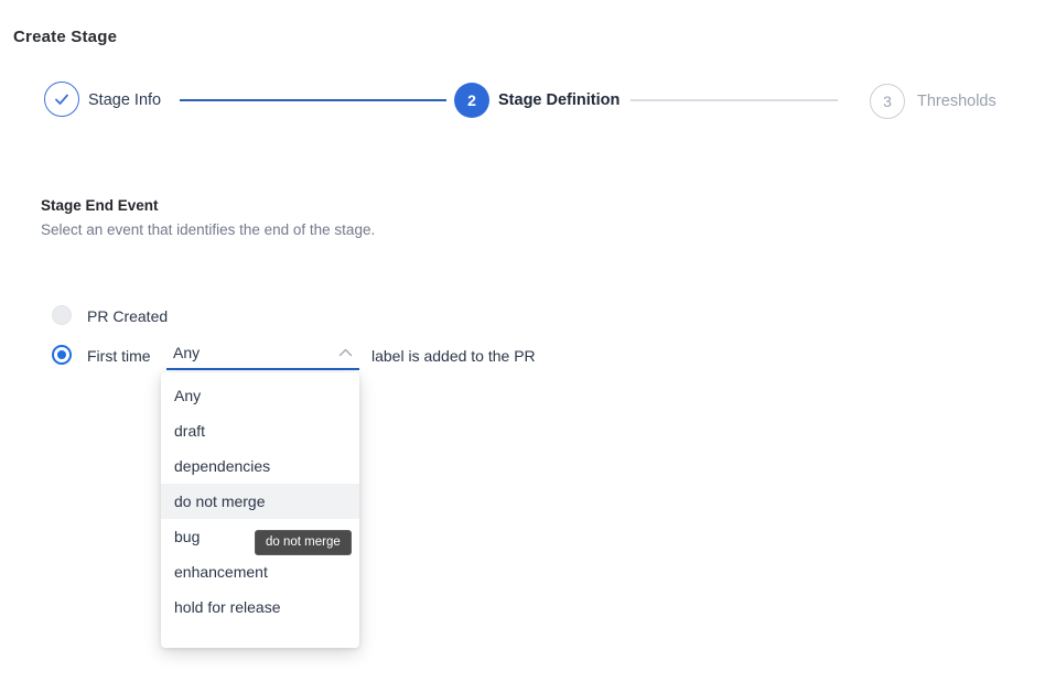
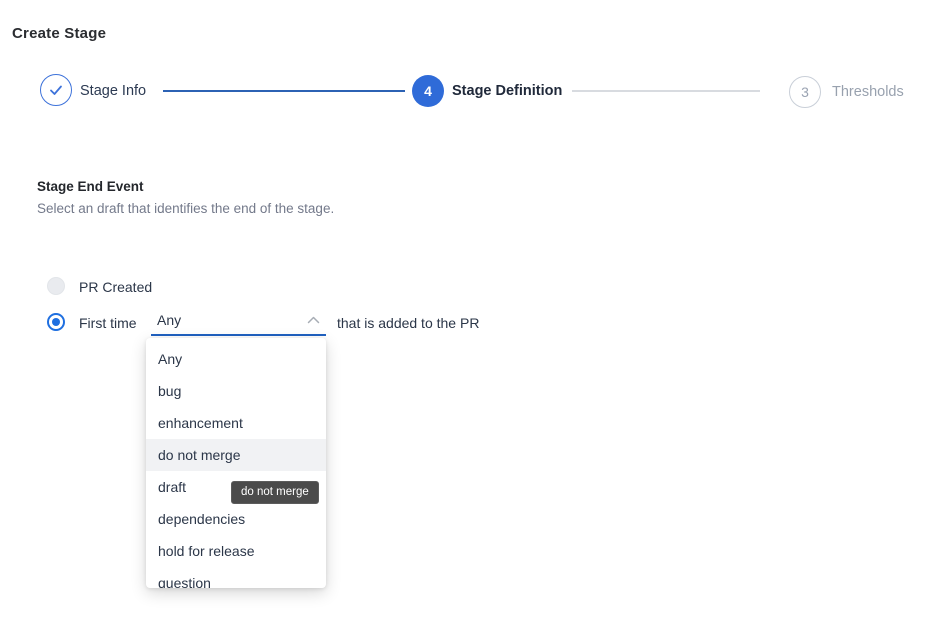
  Create Stage
  Stage Info
- 2
+ 4
  Stage Definition
  3
  Thresholds
  Stage End Event
- Select an event that identifies the end of the stage.
+ Select an draft that identifies the end of the stage.
  PR Created
  First time
  Any
- label is added to the PR
+ that is added to the PR
  Any
- draft
+ bug
- dependencies
+ enhancement
  do not merge
- bug
+ draft
- enhancement
+ dependencies
  hold for release
+ question
  do not merge
